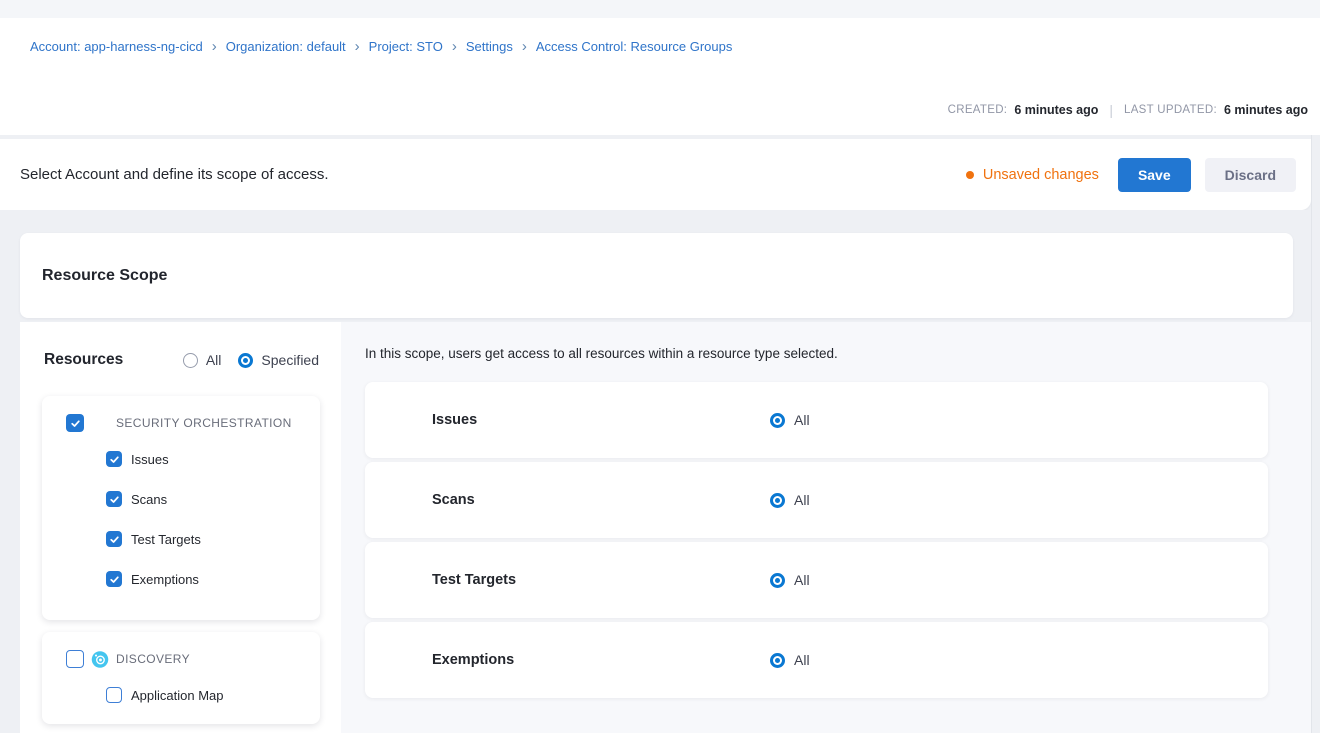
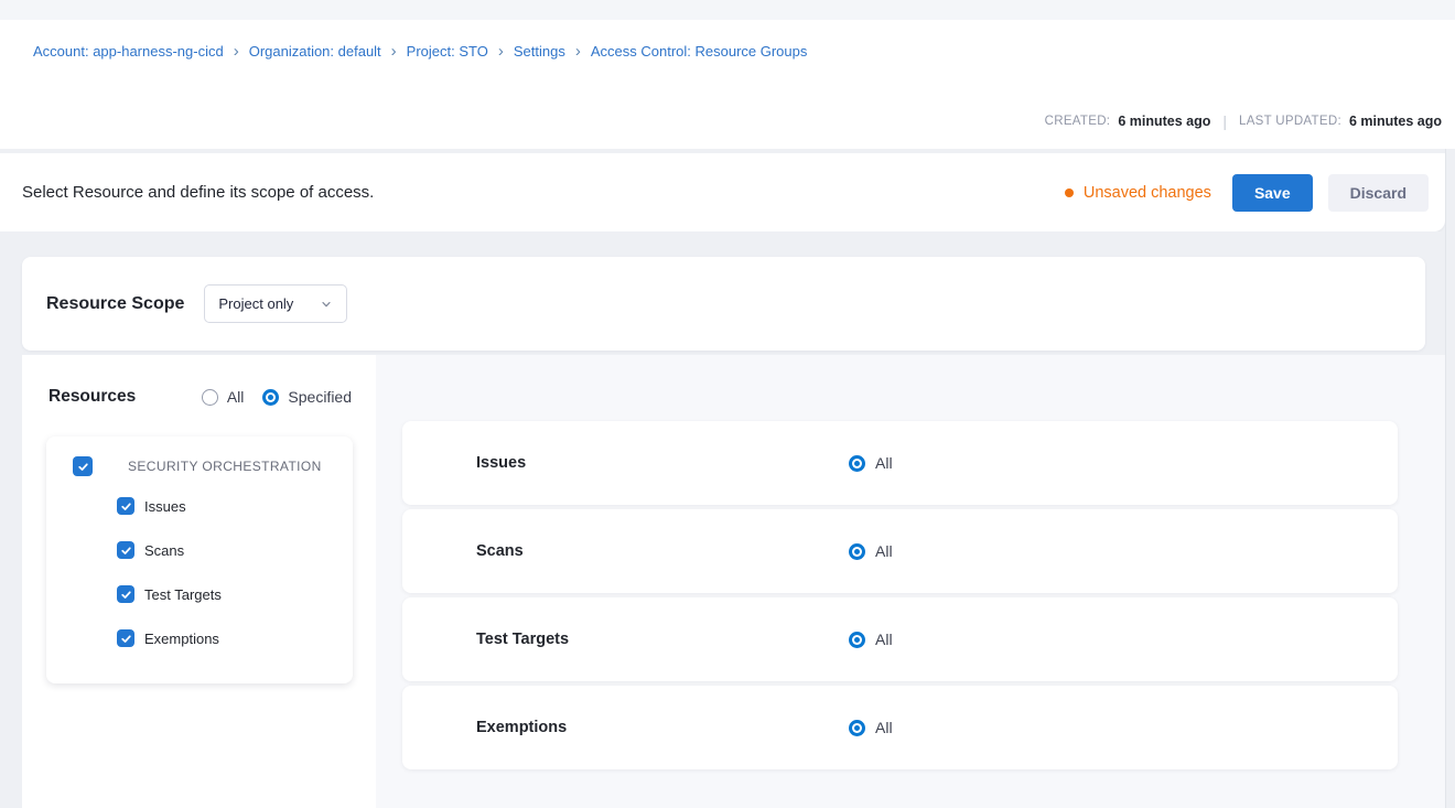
  Account: app-harness-ng-cicd
  ›
  Organization: default
  ›
  Project: STO
  ›
  Settings
  ›
  Access Control: Resource Groups
  CREATED:
  6 minutes ago
  |
  LAST UPDATED:
  6 minutes ago
- Select Account and define its scope of access.
+ Select Resource and define its scope of access.
  Unsaved changes
  Save
  Discard
  Resource Scope
+ Project only
  Resources
  All
  Specified
  SECURITY ORCHESTRATION
  Issues
  Scans
  Test Targets
  Exemptions
- DISCOVERY
- Application Map
- In this scope, users get access to all resources within a resource type selected.
  Issues
  All
  Scans
  All
  Test Targets
  All
  Exemptions
  All
